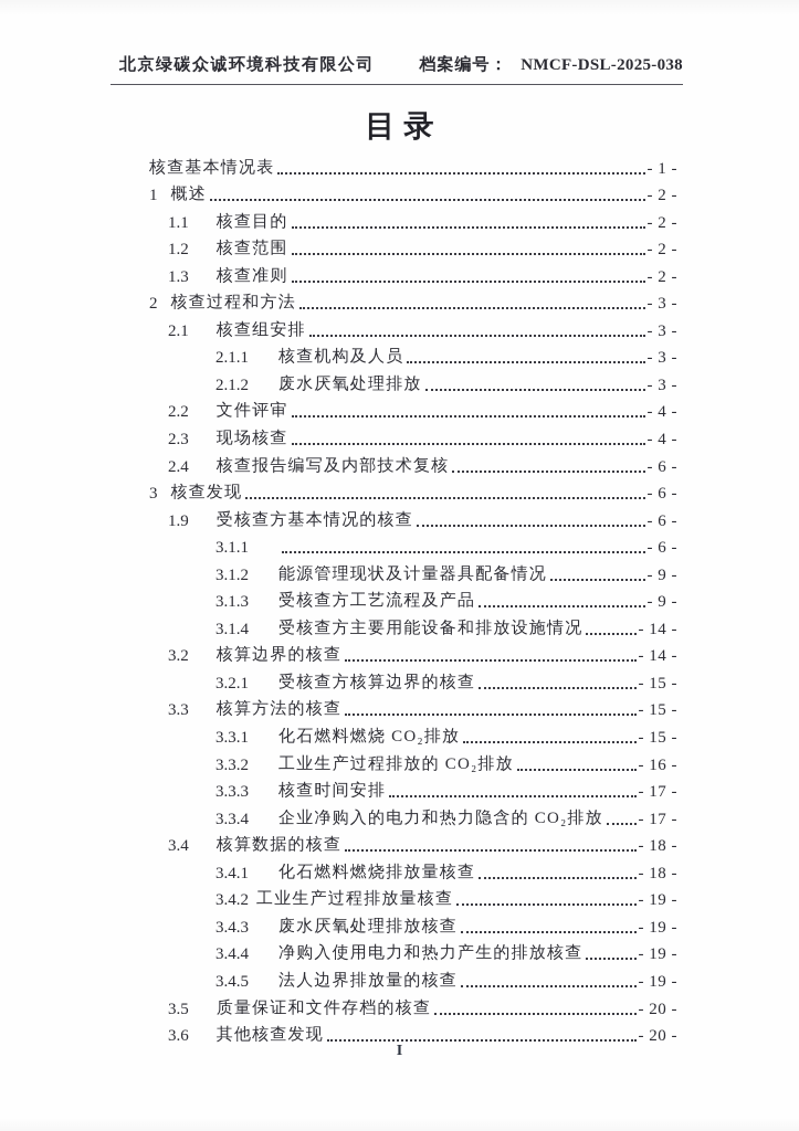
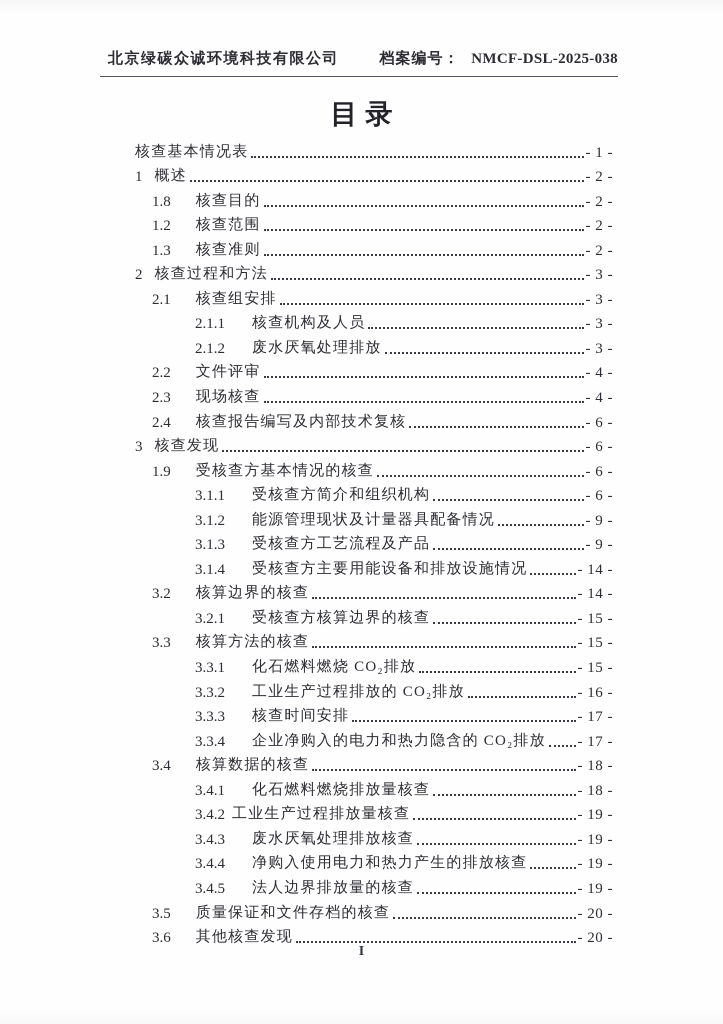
  北京绿碳众诚环境科技有限公司
  档案编号： NMCF-DSL-2025-038
  目录
  核查基本情况表
  - 1 -
  1
  概述
  - 2 -
- 1.1
+ 1.8
  核查目的
  - 2 -
  1.2
  核查范围
  - 2 -
  1.3
  核查准则
  - 2 -
  2
  核查过程和方法
  - 3 -
  2.1
  核查组安排
  - 3 -
  2.1.1
  核查机构及人员
  - 3 -
  2.1.2
  废水厌氧处理排放
  - 3 -
  2.2
  文件评审
  - 4 -
  2.3
  现场核查
  - 4 -
  2.4
  核查报告编写及内部技术复核
  - 6 -
  3
  核查发现
  - 6 -
  1.9
  受核查方基本情况的核查
  - 6 -
  3.1.1
+ 受核查方简介和组织机构
  - 6 -
  3.1.2
  能源管理现状及计量器具配备情况
  - 9 -
  3.1.3
  受核查方工艺流程及产品
  - 9 -
  3.1.4
  受核查方主要用能设备和排放设施情况
  - 14 -
  3.2
  核算边界的核查
  - 14 -
  3.2.1
  受核查方核算边界的核查
  - 15 -
  3.3
  核算方法的核查
  - 15 -
  3.3.1
  化石燃料燃烧 CO₂排放
  - 15 -
  3.3.2
  工业生产过程排放的 CO₂排放
  - 16 -
  3.3.3
  核查时间安排
  - 17 -
  3.3.4
  企业净购入的电力和热力隐含的 CO₂排放
  - 17 -
  3.4
  核算数据的核查
  - 18 -
  3.4.1
  化石燃料燃烧排放量核查
  - 18 -
  3.4.2
  工业生产过程排放量核查
  - 19 -
  3.4.3
  废水厌氧处理排放核查
  - 19 -
  3.4.4
  净购入使用电力和热力产生的排放核查
  - 19 -
  3.4.5
  法人边界排放量的核查
  - 19 -
  3.5
  质量保证和文件存档的核查
  - 20 -
  3.6
  其他核查发现
  - 20 -
  I
